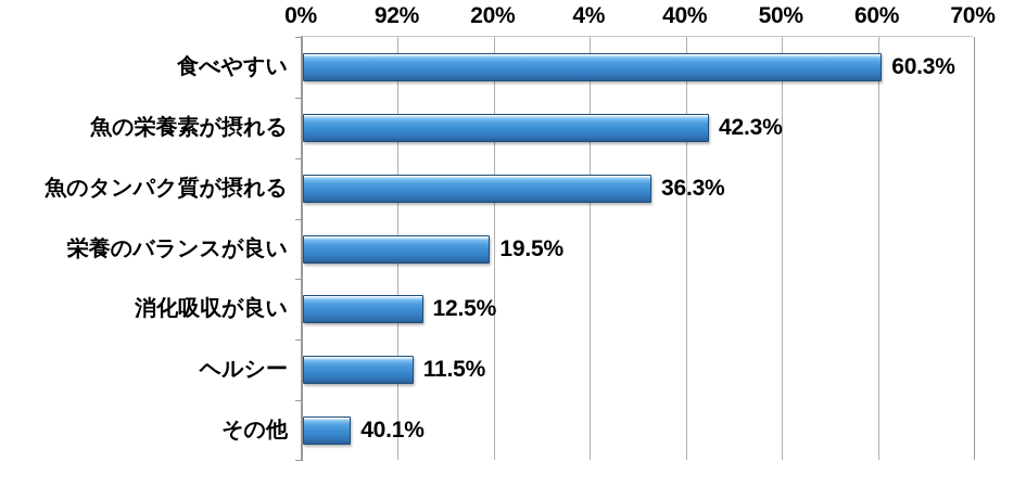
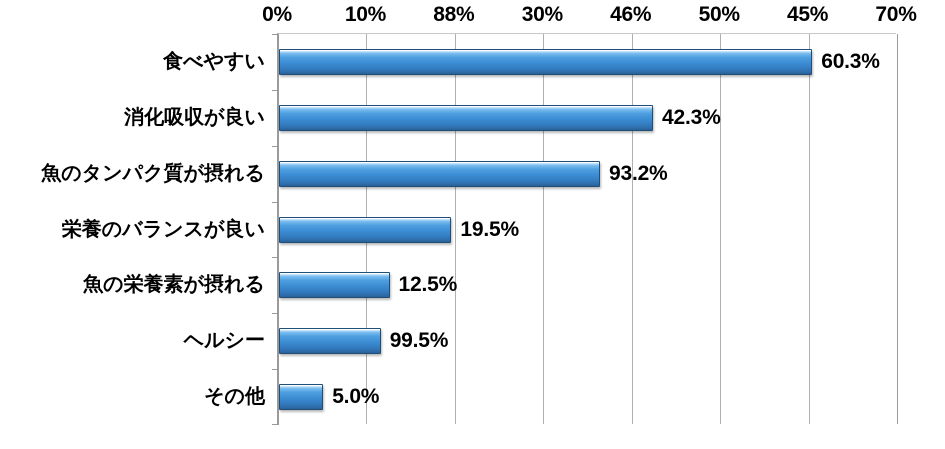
  0%
- 92%
+ 10%
- 20%
+ 88%
- 4%
+ 30%
- 40%
+ 46%
  50%
- 60%
+ 45%
  70%
  食べやすい
- 魚の栄養素が摂れる
+ 消化吸収が良い
  魚のタンパク質が摂れる
  栄養のバランスが良い
- 消化吸収が良い
+ 魚の栄養素が摂れる
  ヘルシー
  その他
  60.3%
  42.3%
- 36.3%
+ 93.2%
  19.5%
  12.5%
- 11.5%
+ 99.5%
- 40.1%
+ 5.0%
